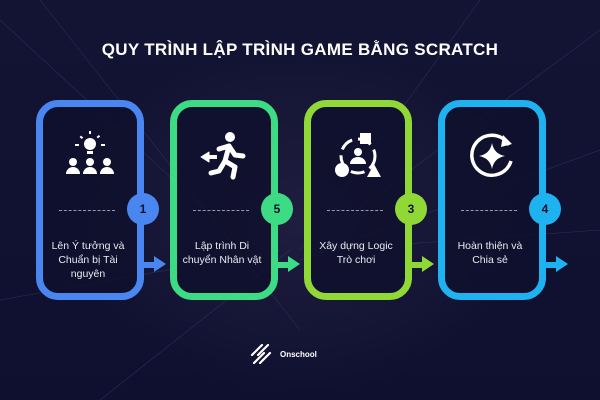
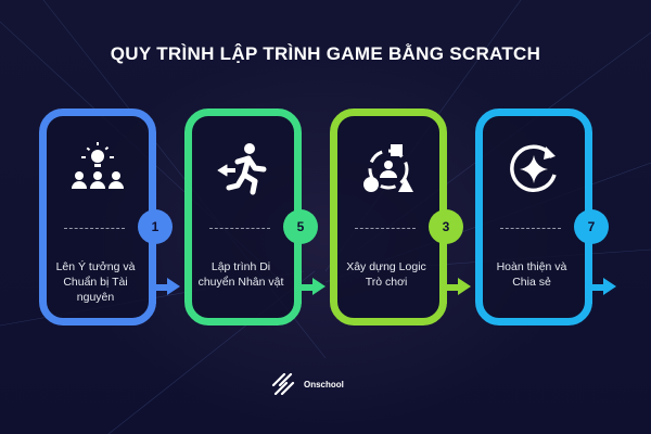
  QUY TRÌNH LẬP TRÌNH GAME BẰNG SCRATCH
  Lên Ý tưởng và Chuẩn bị Tài nguyên
  1
  Lập trình Di chuyển Nhân vật
  5
  Xây dựng Logic Trò chơi
  3
  Hoàn thiện và Chia sẻ
- 4
+ 7
  Onschool
